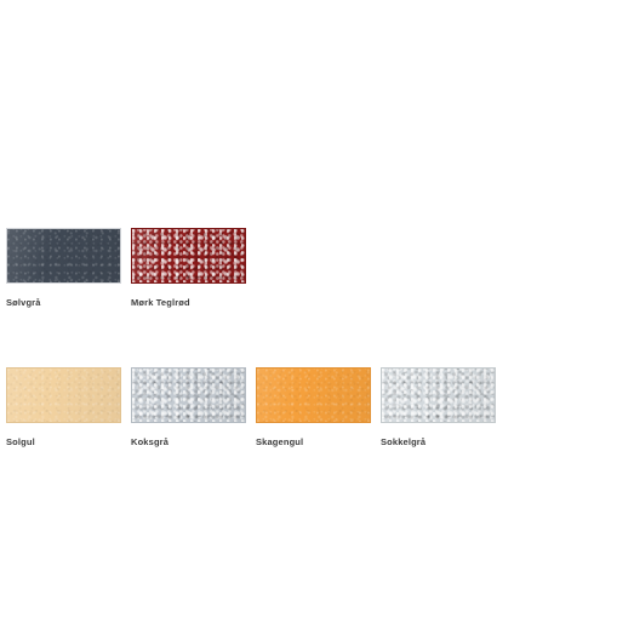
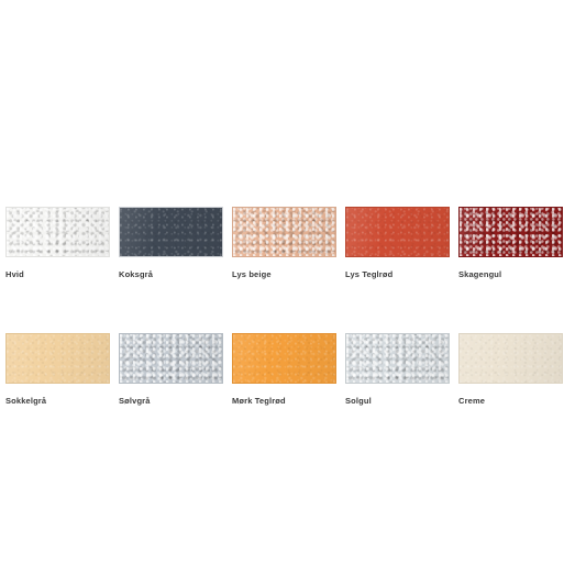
+ Hvid
- Sølvgrå
+ Koksgrå
+ Lys beige
+ Lys Teglrød
- Mørk Teglrød
+ Skagengul
- Solgul
+ Sokkelgrå
- Koksgrå
+ Sølvgrå
- Skagengul
+ Mørk Teglrød
- Sokkelgrå
+ Solgul
+ Creme
